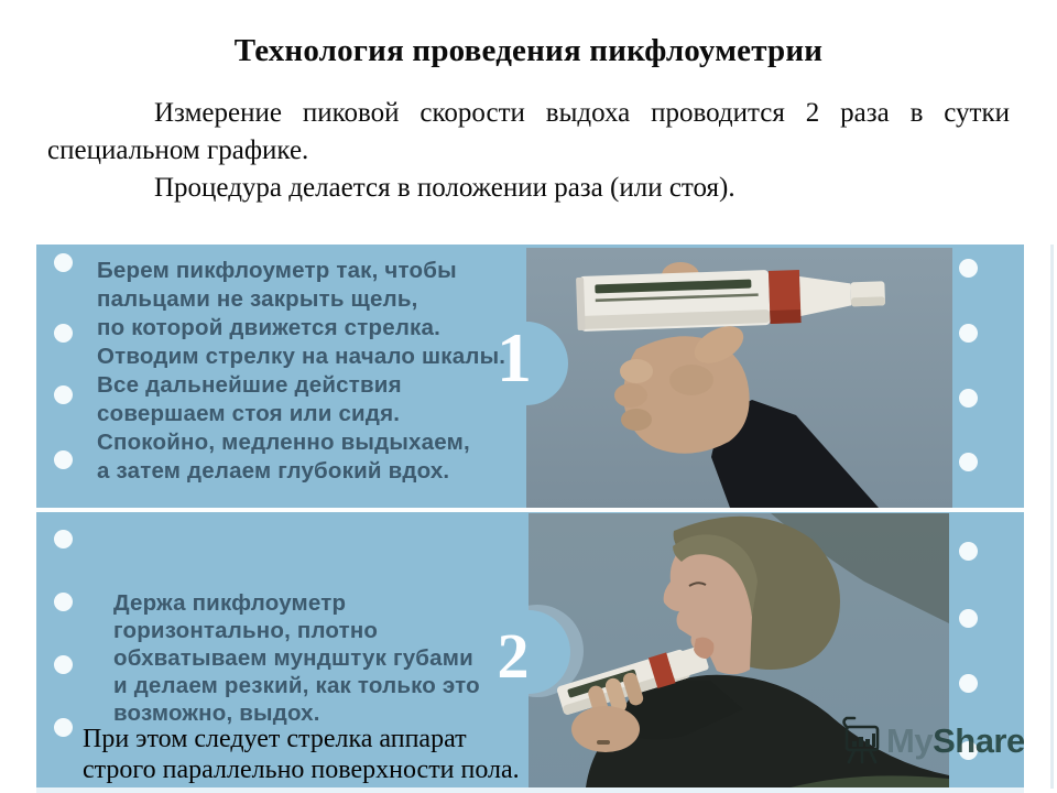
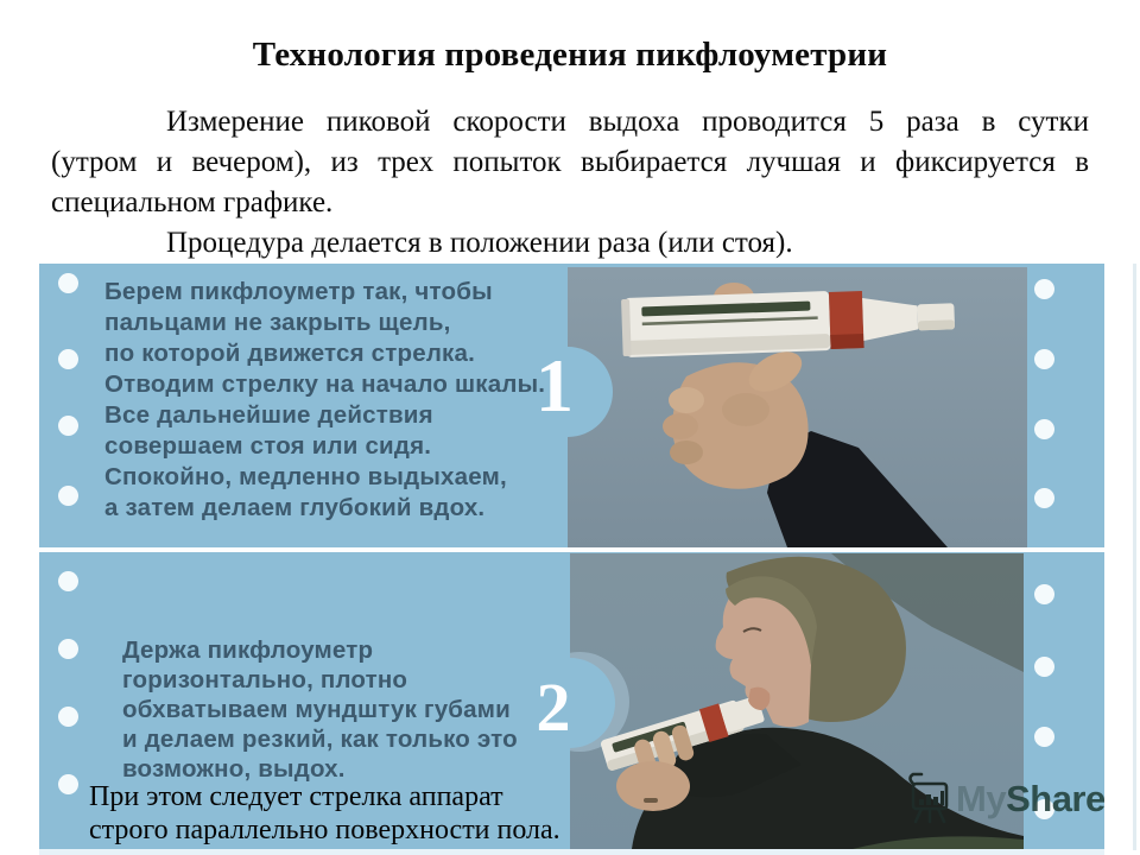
  Технология проведения пикфлоуметрии
- Измерение пиковой скорости выдоха проводится 2 раза в сутки
+ Измерение пиковой скорости выдоха проводится 5 раза в сутки
+ (утром и вечером), из трех попыток выбирается лучшая и фиксируется в
  специальном графике.
  Процедура делается в положении раза (или стоя).
  1
  2
  Берем пикфлоуметр так, чтобы
  пальцами не закрыть щель,
  по которой движется стрелка.
  Отводим стрелку на начало шкалы.
  Все дальнейшие действия
  совершаем стоя или сидя.
  Спокойно, медленно выдыхаем,
  а затем делаем глубокий вдох.
  Держа пикфлоуметр
  горизонтально, плотно
  обхватываем мундштук губами
  и делаем резкий, как только это
  возможно, выдох.
  При этом следует стрелка аппарат строго параллельно поверхности пола.
  My
  Share
